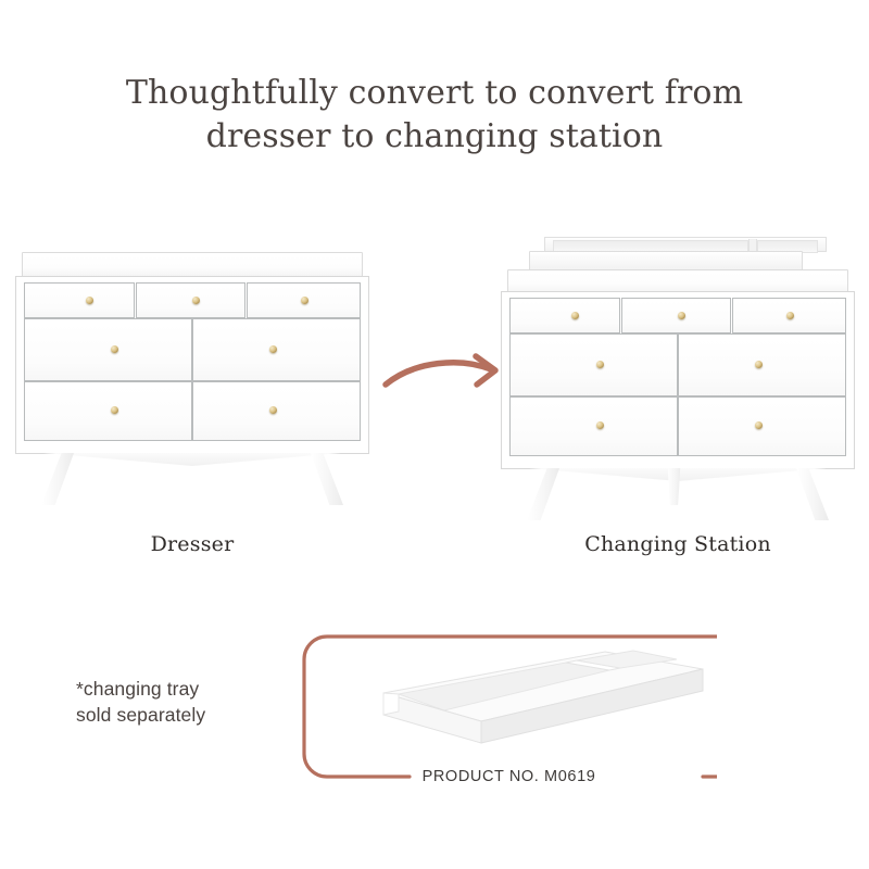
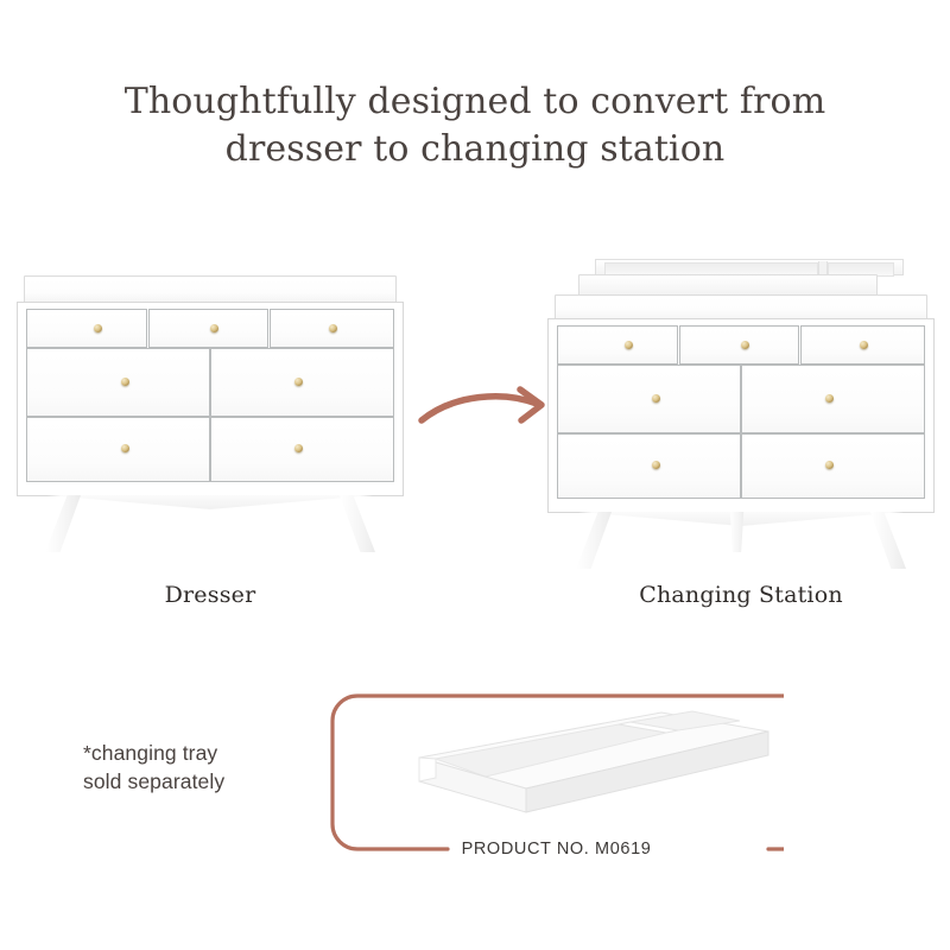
- Thoughtfully convert to convert from
+ Thoughtfully designed to convert from
  dresser to changing station
  Dresser
  Changing Station
  *changing tray
  sold separately
  PRODUCT NO. M0619
